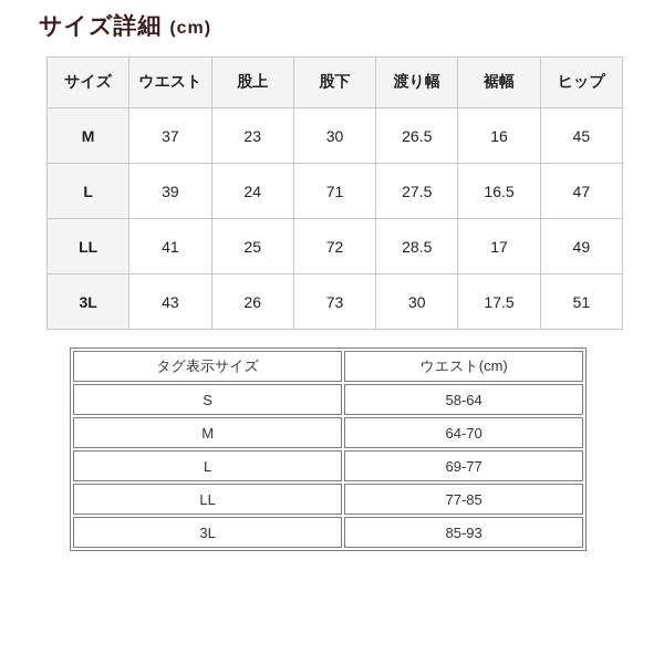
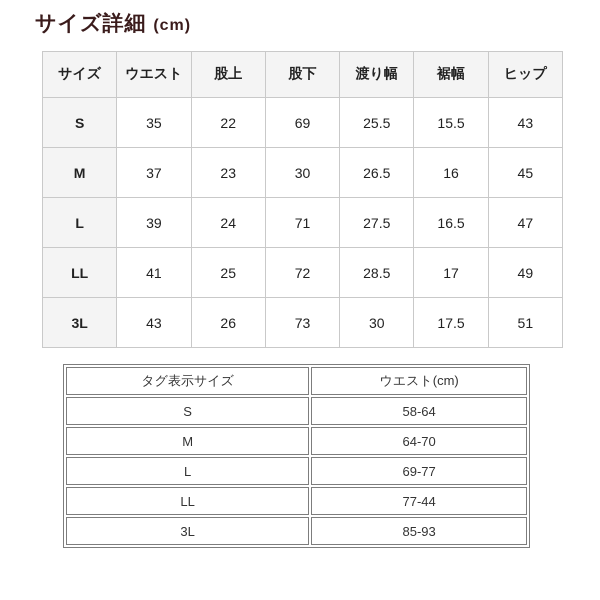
  サイズ詳細 (cm)
  サイズ	ウエスト	股上	股下	渡り幅	裾幅	ヒップ
+ S	35	22	69	25.5	15.5	43
  M	37	23	30	26.5	16	45
  L	39	24	71	27.5	16.5	47
  LL	41	25	72	28.5	17	49
  3L	43	26	73	30	17.5	51
  タグ表示サイズ	ウエスト(cm)
  S	58-64
  M	64-70
  L	69-77
- LL	77-85
+ LL	77-44
  3L	85-93
